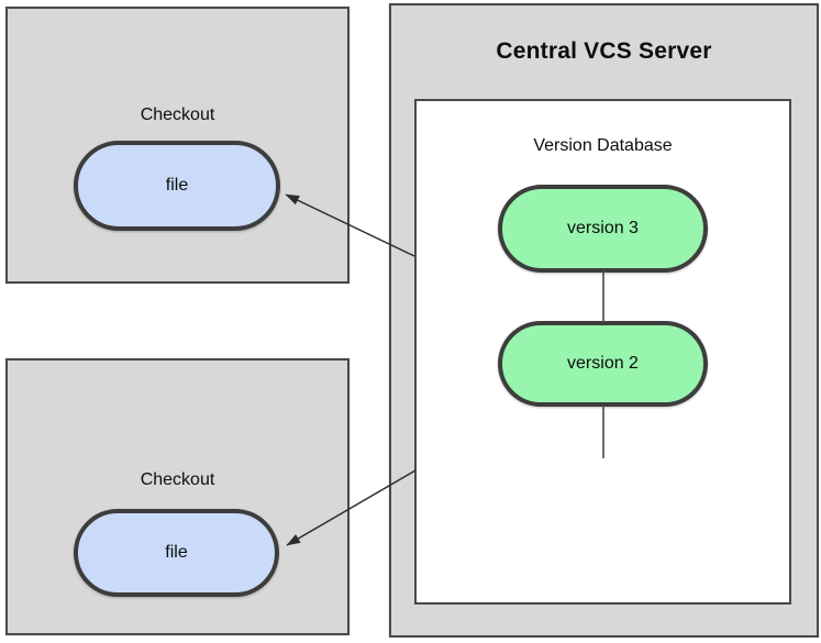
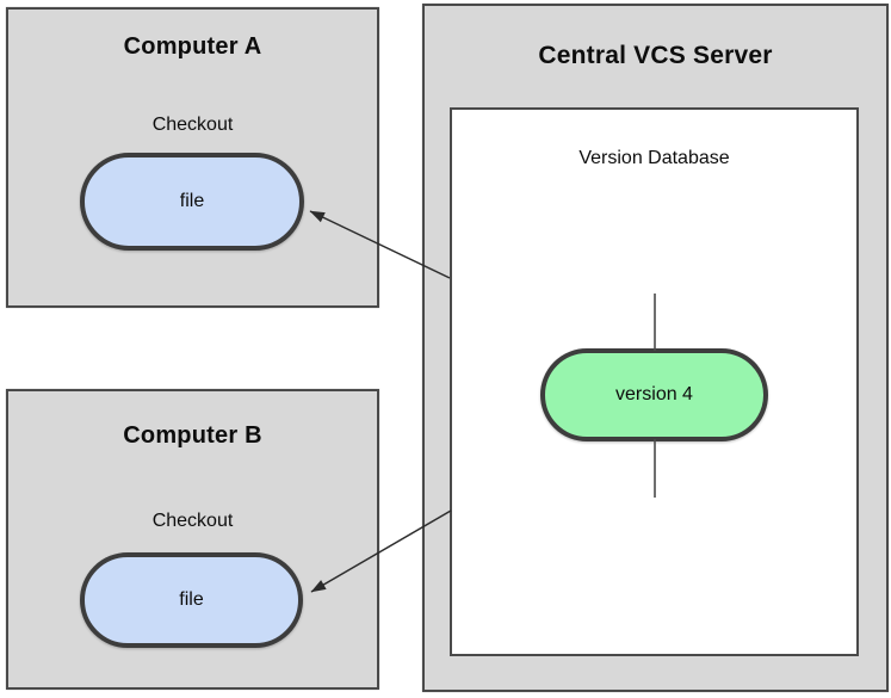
+ Computer A
  Checkout
  file
+ Computer B
  Checkout
  file
  Central VCS Server
  Version Database
- version 3
- version 2
+ version 4
